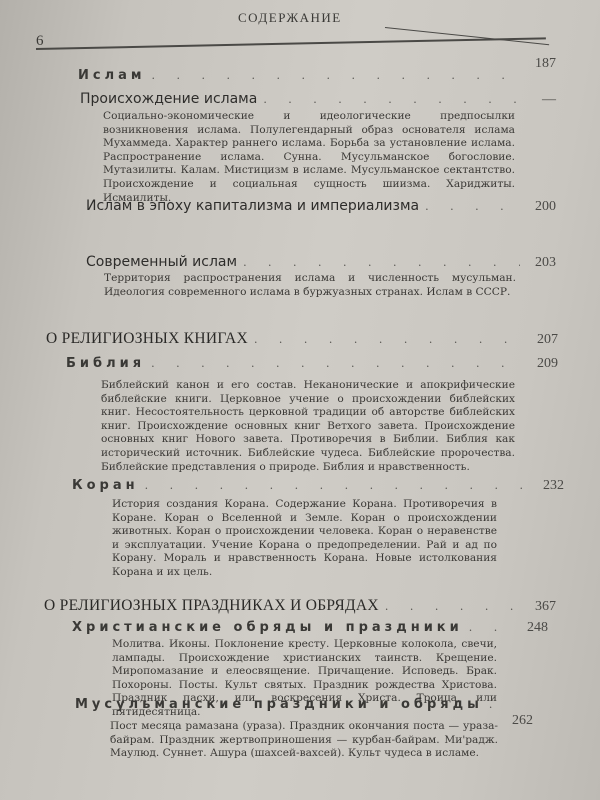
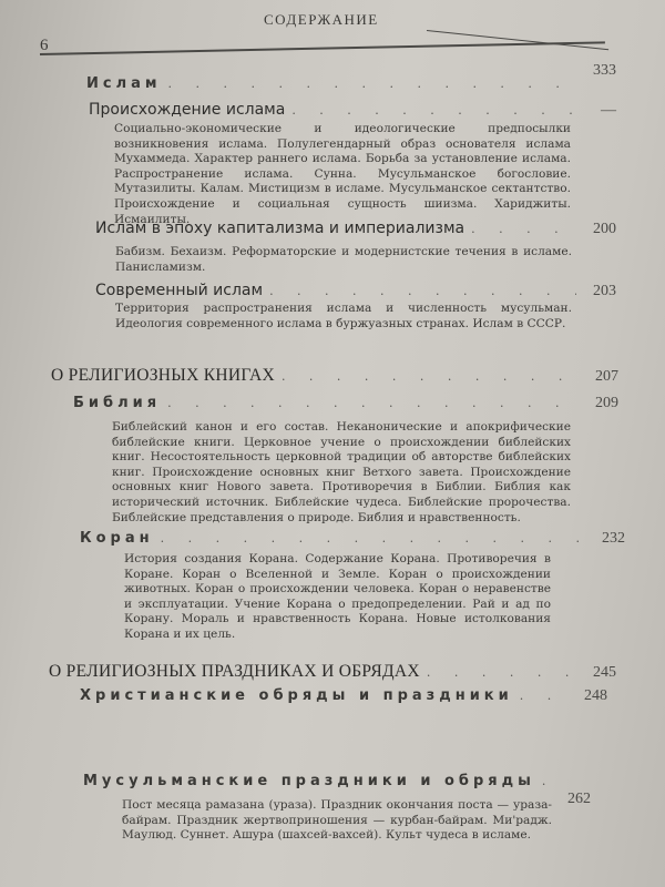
  СОДЕРЖАНИЕ
  6
  Ислам
- 187
+ 333
  Происхождение ислама
  —
  Социально-экономические и идеологические предпосылки возникновения ислама. Полулегендарный образ основателя ислама Мухаммеда. Характер раннего ислама. Борьба за установление ислама. Распространение ислама. Сунна. Мусульманское богословие. Мутазилиты. Калам. Мистицизм в исламе. Мусульманское сектантство. Происхождение и социальная сущность шиизма. Хариджиты. Исмаилиты.
  Ислам в эпоху капитализма и империализма
  200
+ Бабизм. Бехаизм. Реформаторские и модернистские течения в исламе. Панисламизм.
  Современный ислам
  203
  Территория распространения ислама и численность мусульман. Идеология современного ислама в буржуазных странах. Ислам в СССР.
  О РЕЛИГИОЗНЫХ КНИГАХ
  207
  Библия
  209
  Библейский канон и его состав. Неканонические и апокрифические библейские книги. Церковное учение о происхождении библейских книг. Несостоятельность церковной традиции об авторстве библейских книг. Происхождение основных книг Ветхого завета. Происхождение основных книг Нового завета. Противоречия в Библии. Библия как исторический источник. Библейские чудеса. Библейские пророчества. Библейские представления о природе. Библия и нравственность.
  Коран
  232
  История создания Корана. Содержание Корана. Противоречия в Коране. Коран о Вселенной и Земле. Коран о происхождении животных. Коран о происхождении человека. Коран о неравенстве и эксплуатации. Учение Корана о предопределении. Рай и ад по Корану. Мораль и нравственность Корана. Новые истолкования Корана и их цель.
  О РЕЛИГИОЗНЫХ ПРАЗДНИКАХ И ОБРЯДАХ
- 367
+ 245
  Христианские обряды и праздники
  248
- Молитва. Иконы. Поклонение кресту. Церковные колокола, свечи, лампады. Происхождение христианских таинств. Крещение. Миропомазание и елеосвящение. Причащение. Исповедь. Брак. Похороны. Посты. Культ святых. Праздник рождества Христова. Праздник пасхи, или воскресения Христа. Троица, или пятидесятница.
  Мусульманские праздники и обряды
  262
  Пост месяца рамазана (ураза). Праздник окончания поста — ураза-байрам. Праздник жертвоприношения — курбан-байрам. Ми'радж. Маулюд. Суннет. Ашура (шахсей-вахсей). Культ чудеса в исламе.
